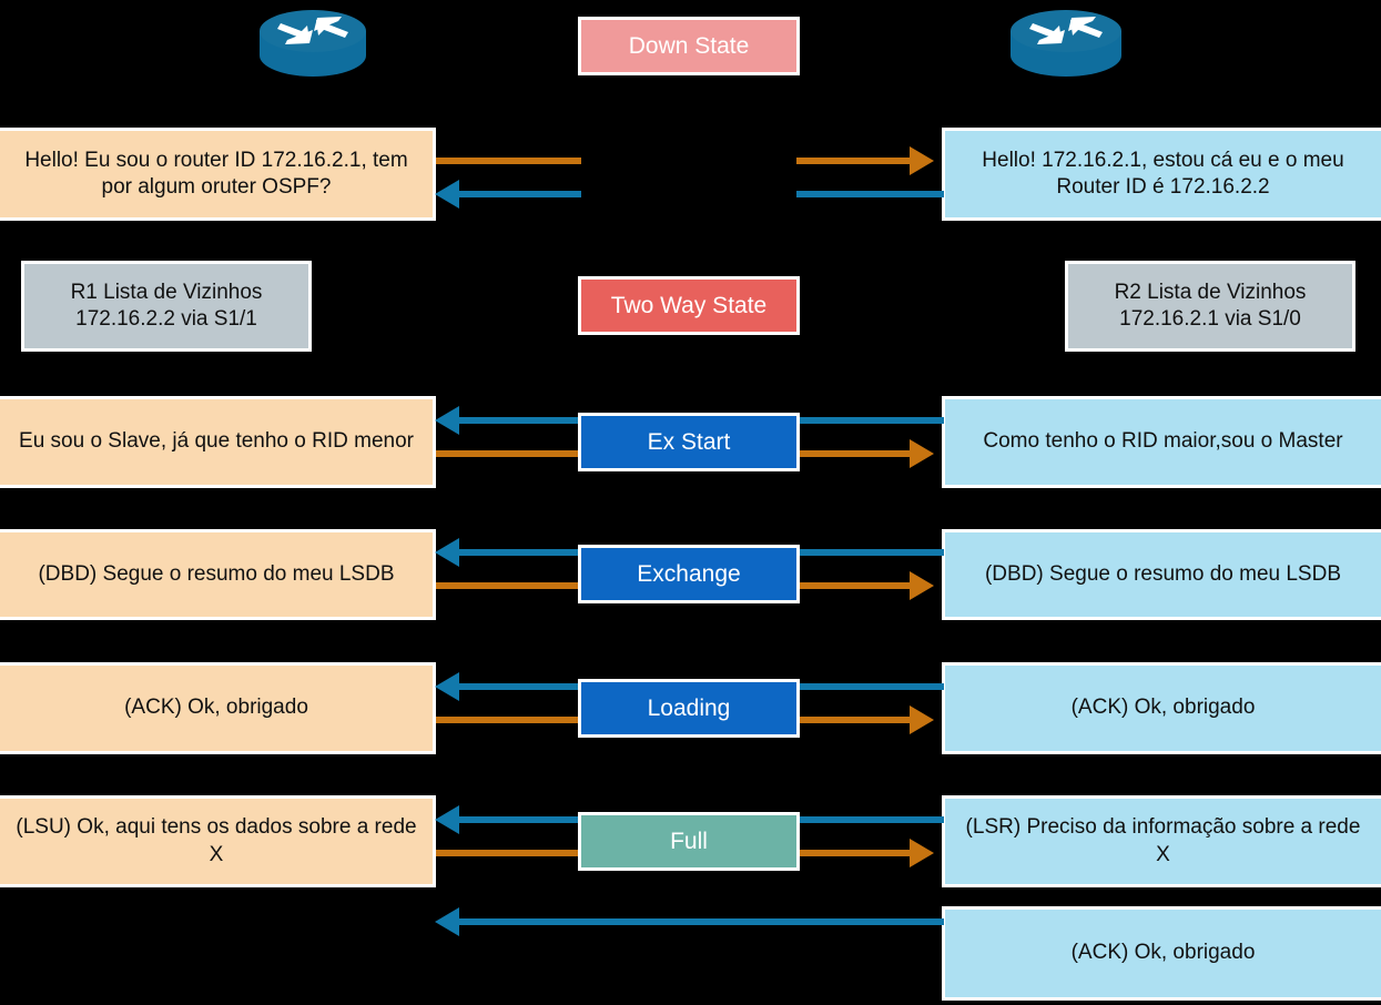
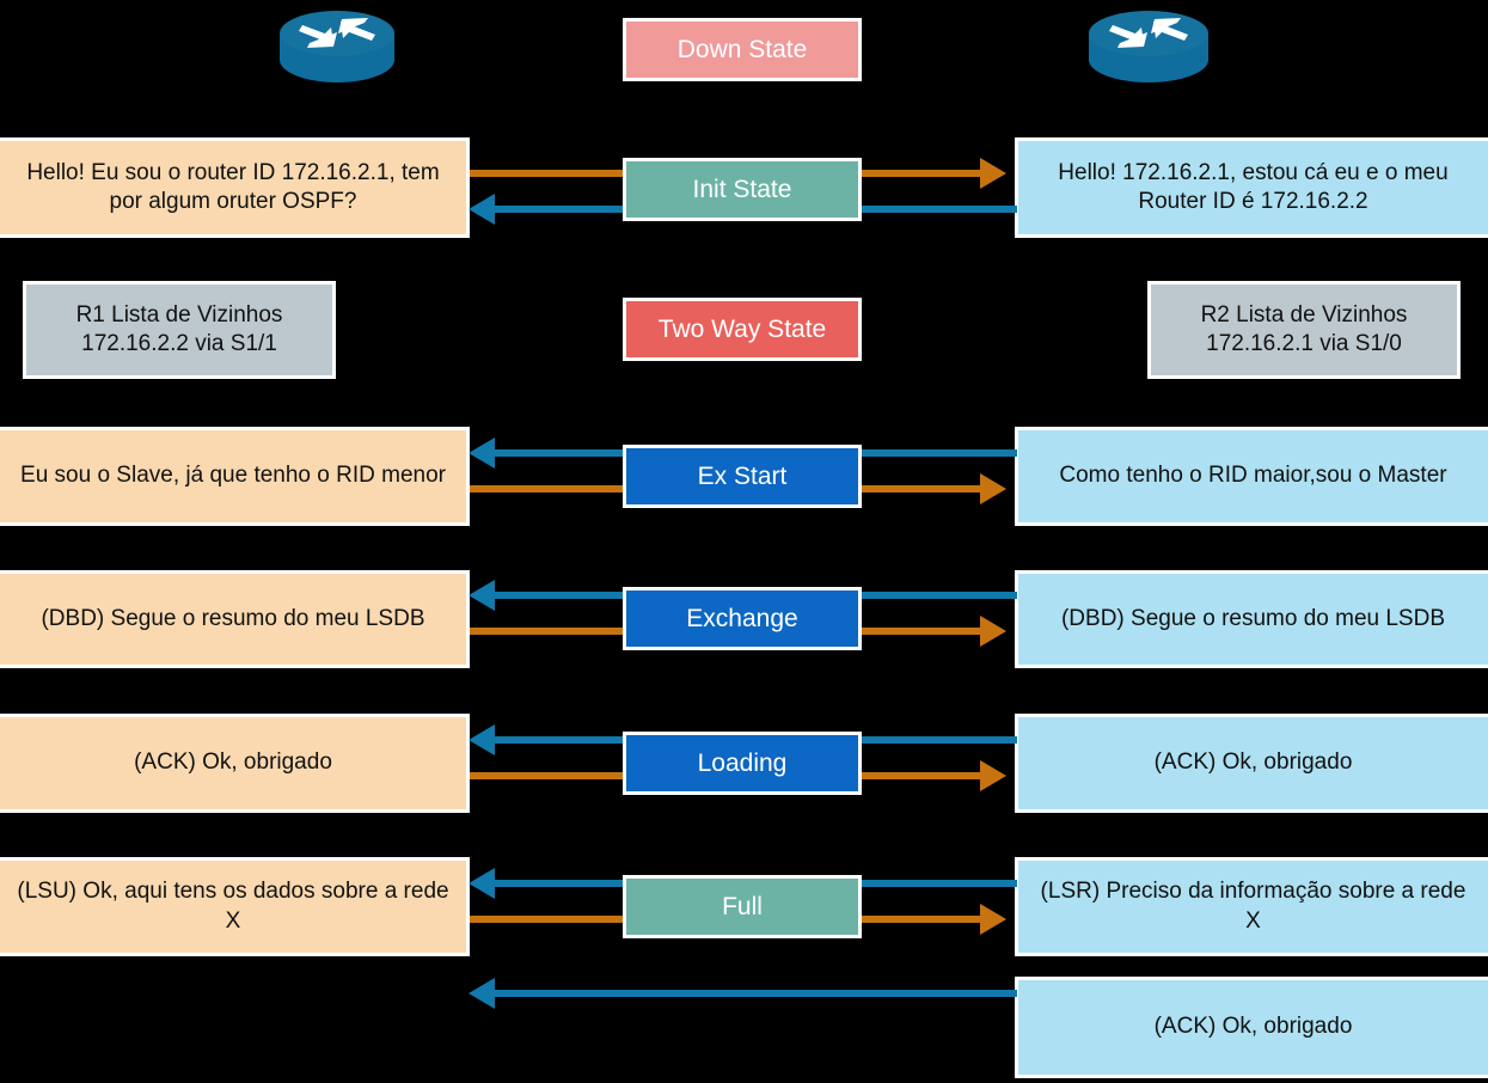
  Down State
+ Init State
  Two Way State
  Ex Start
  Exchange
  Loading
  Full
  Hello! Eu sou o router ID 172.16.2.1, tem por algum oruter OSPF?
  R1 Lista de Vizinhos
  172.16.2.2 via S1/1
  Eu sou o Slave, já que tenho o RID menor
  (DBD) Segue o resumo do meu LSDB
  (ACK) Ok, obrigado
  (LSU) Ok, aqui tens os dados sobre a rede X
  Hello! 172.16.2.1, estou cá eu e o meu Router ID é 172.16.2.2
  R2 Lista de Vizinhos
  172.16.2.1 via S1/0
  Como tenho o RID maior,sou o Master
  (DBD) Segue o resumo do meu LSDB
  (ACK) Ok, obrigado
  (LSR) Preciso da informação sobre a rede X
  (ACK) Ok, obrigado
